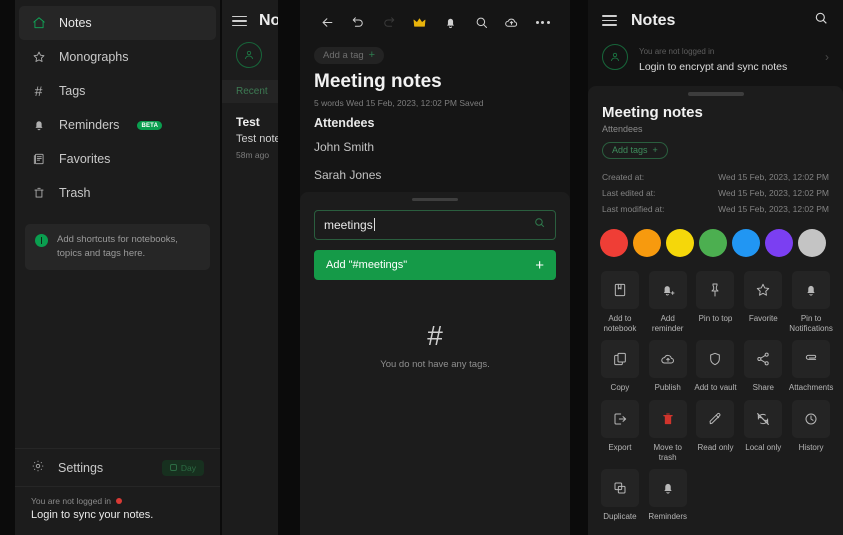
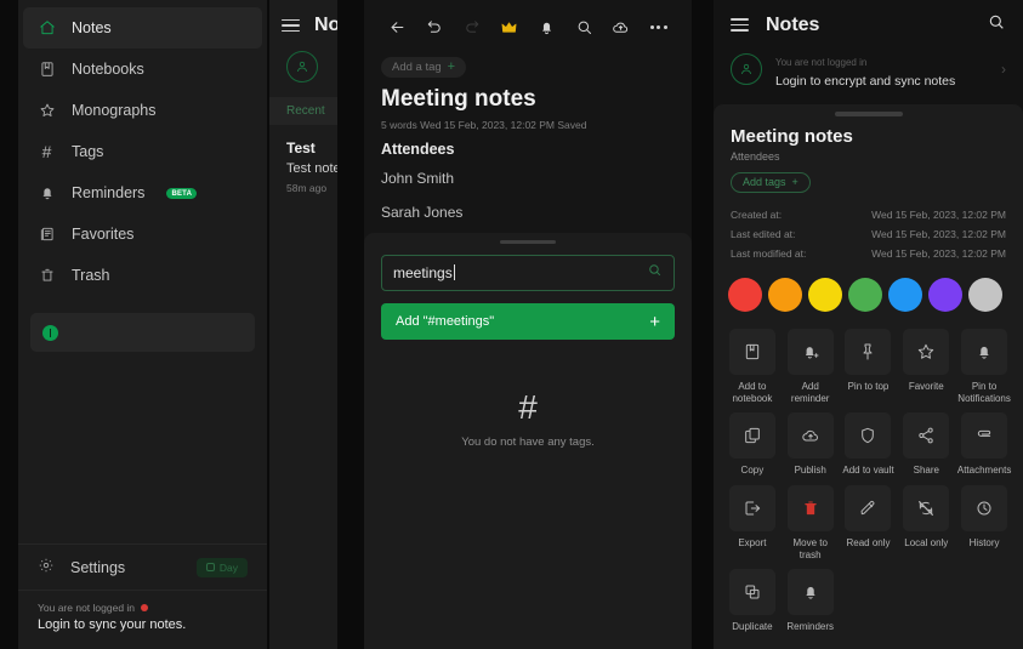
  Notes
+ Notebooks
  Monographs
  #
  Tags
  Reminders
  Favorites
  Trash
- Add shortcuts for notebooks, topics and tags here.
  Settings
  Day
  You are not logged in
  Login to sync your notes.
  Recent
  Test
  Test note
  58m ago
  Add a tag
  +
  Meeting notes
  5 words Wed 15 Feb, 2023, 12:02 PM Saved
  Attendees
  John Smith
  Sarah Jones
  meetings
  Add "#meetings"
  +
  #
  You do not have any tags.
  Notes
  You are not logged in
  Login to encrypt and sync notes
  ›
  Meeting notes
  Attendees
  Add tags
  +
  Created at:
  Wed 15 Feb, 2023, 12:02 PM
  Last edited at:
  Wed 15 Feb, 2023, 12:02 PM
  Last modified at:
  Wed 15 Feb, 2023, 12:02 PM
  Add to notebook
  Add reminder
  Pin to top
  Favorite
  Pin to Notifications
  Copy
  Publish
  Add to vault
  Share
  Attachments
  Export
  Move to trash
  Read only
  Local only
  History
  Duplicate
  Reminders
